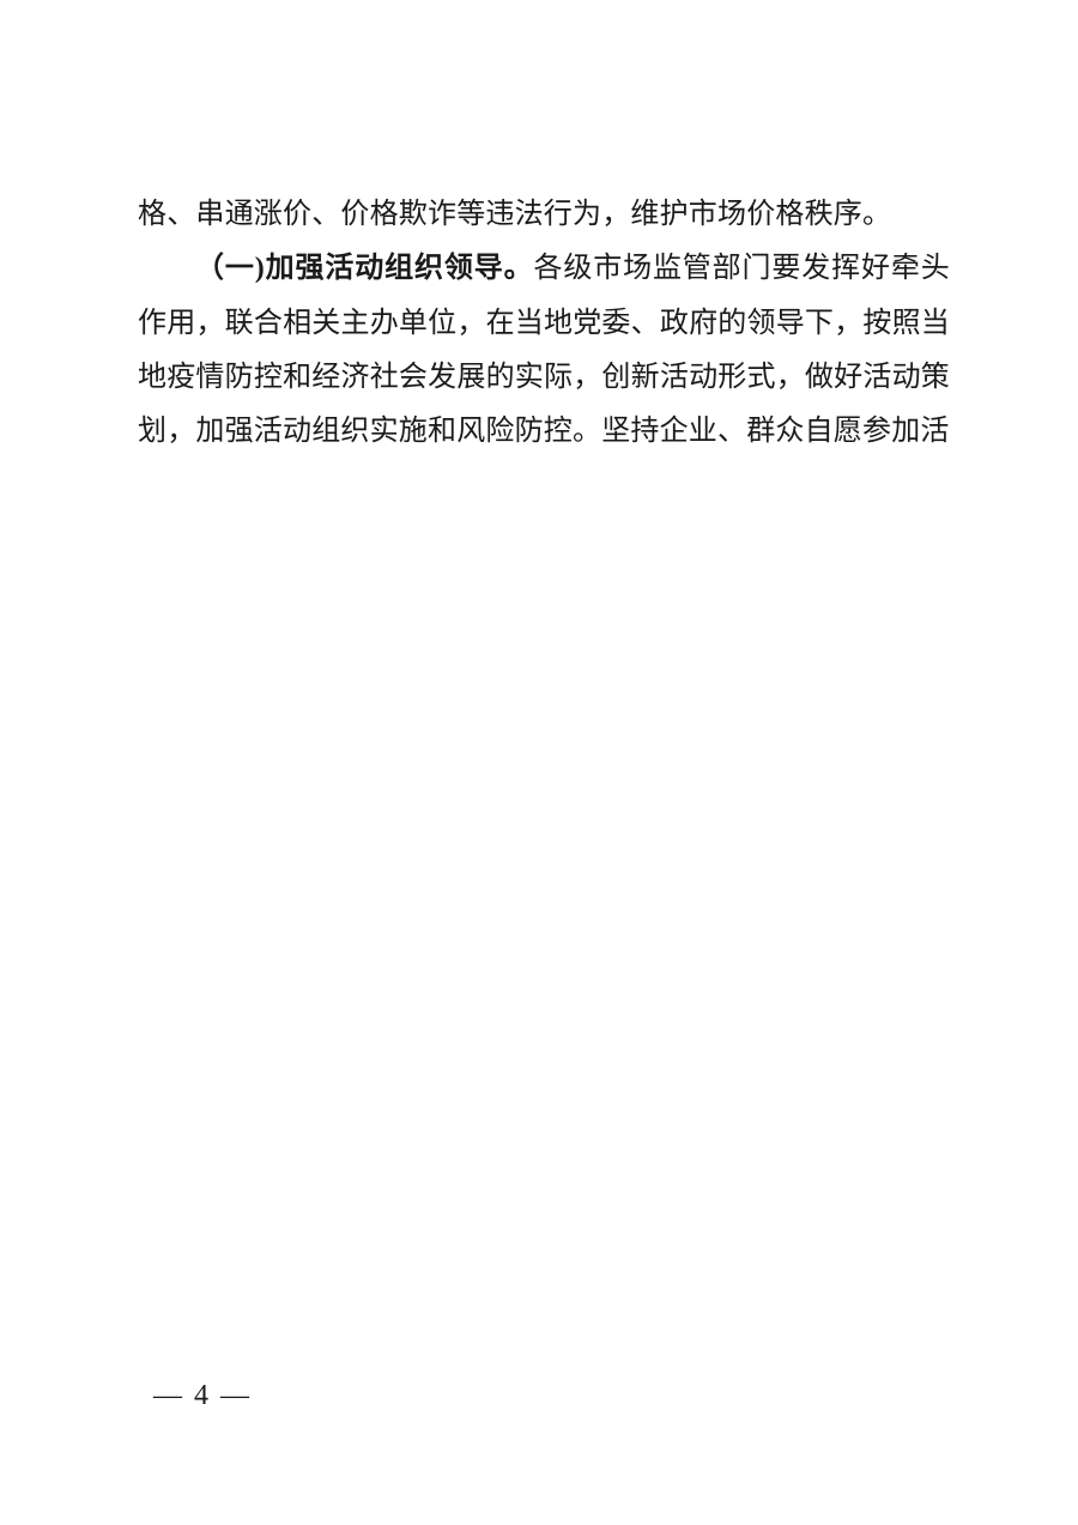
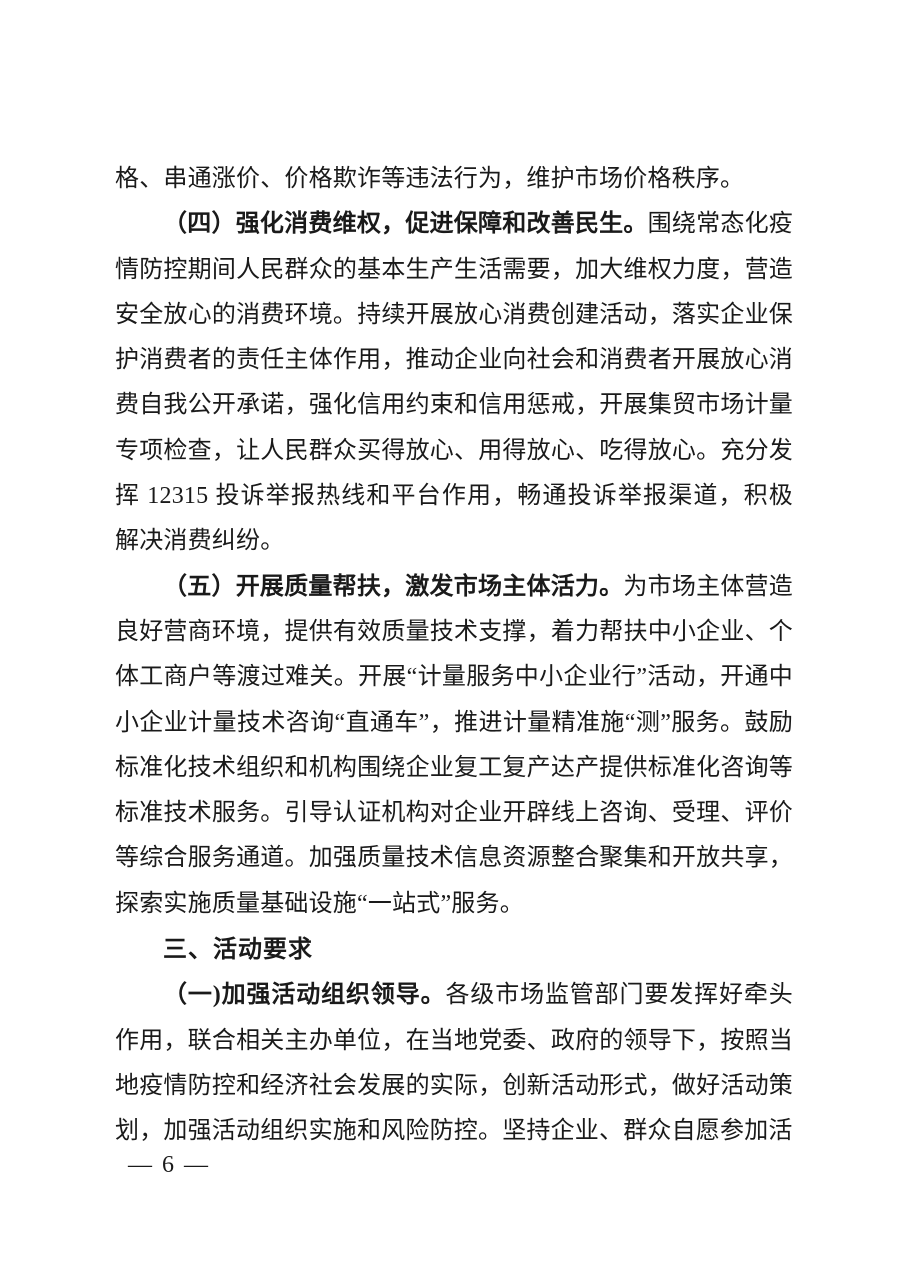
  格、串通涨价、价格欺诈等违法行为，维护市场价格秩序。
+ （四）强化消费维权，促进保障和改善民生。围绕常态化疫情防控期间人民群众的基本生产生活需要，加大维权力度，营造安全放心的消费环境。持续开展放心消费创建活动，落实企业保护消费者的责任主体作用，推动企业向社会和消费者开展放心消费自我公开承诺，强化信用约束和信用惩戒，开展集贸市场计量专项检查，让人民群众买得放心、用得放心、吃得放心。充分发挥 12315 投诉举报热线和平台作用，畅通投诉举报渠道，积极解决消费纠纷。
+ （五）开展质量帮扶，激发市场主体活力。为市场主体营造良好营商环境，提供有效质量技术支撑，着力帮扶中小企业、个体工商户等渡过难关。开展“计量服务中小企业行”活动，开通中小企业计量技术咨询“直通车”，推进计量精准施“测”服务。鼓励标准化技术组织和机构围绕企业复工复产达产提供标准化咨询等标准技术服务。引导认证机构对企业开辟线上咨询、受理、评价等综合服务通道。加强质量技术信息资源整合聚集和开放共享，探索实施质量基础设施“一站式”服务。
+ 三、活动要求
  （一)加强活动组织领导。各级市场监管部门要发挥好牵头作用，联合相关主办单位，在当地党委、政府的领导下，按照当地疫情防控和经济社会发展的实际，创新活动形式，做好活动策划，加强活动组织实施和风险防控。坚持企业、群众自愿参加活
- — 4 —
+ — 6 —
